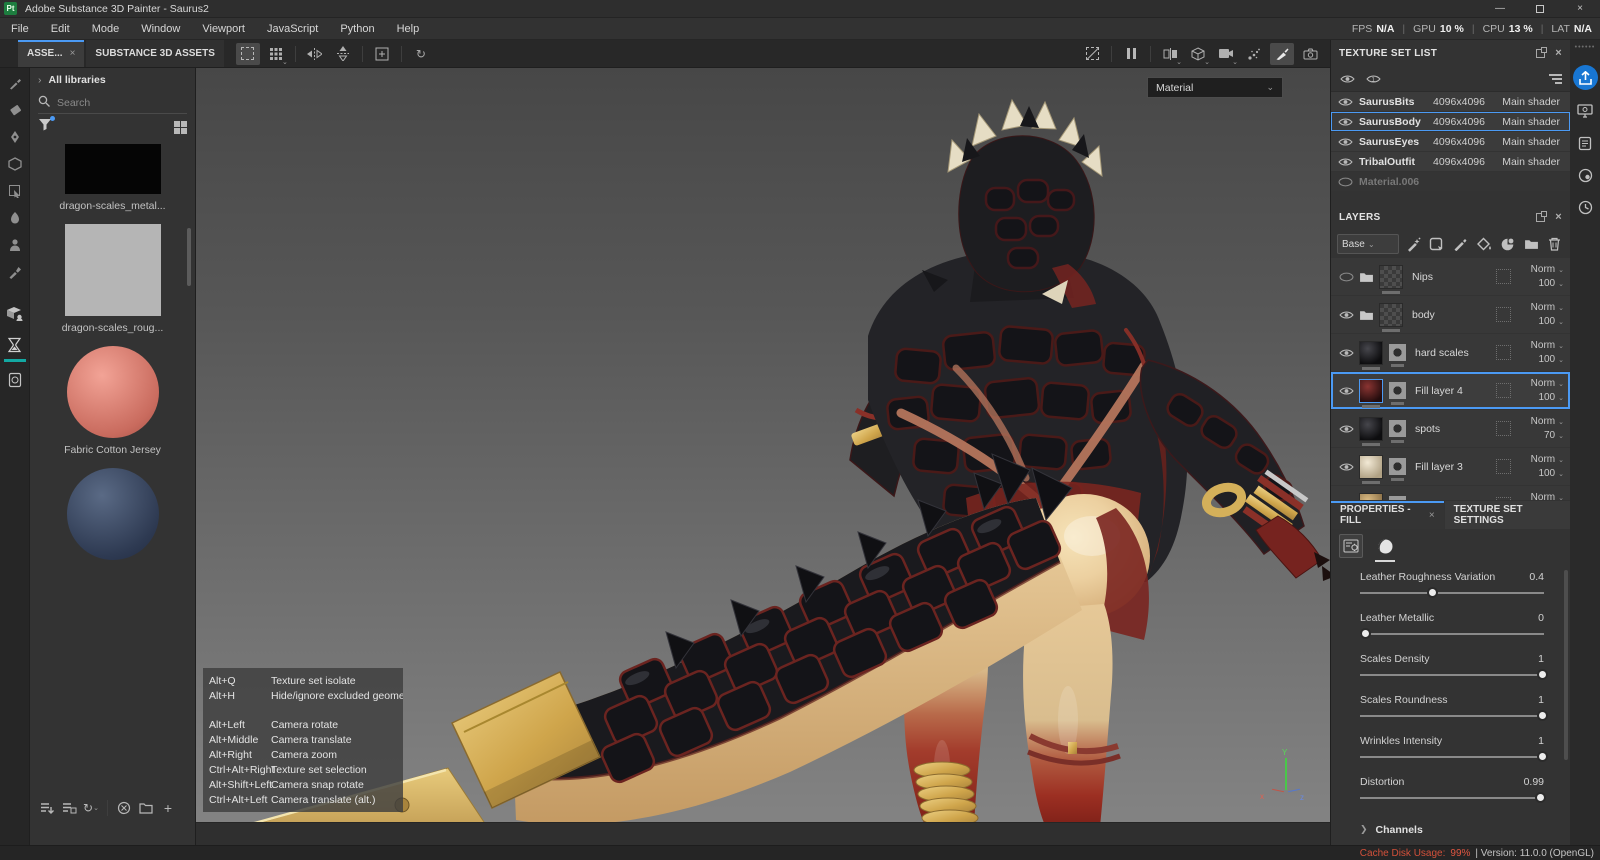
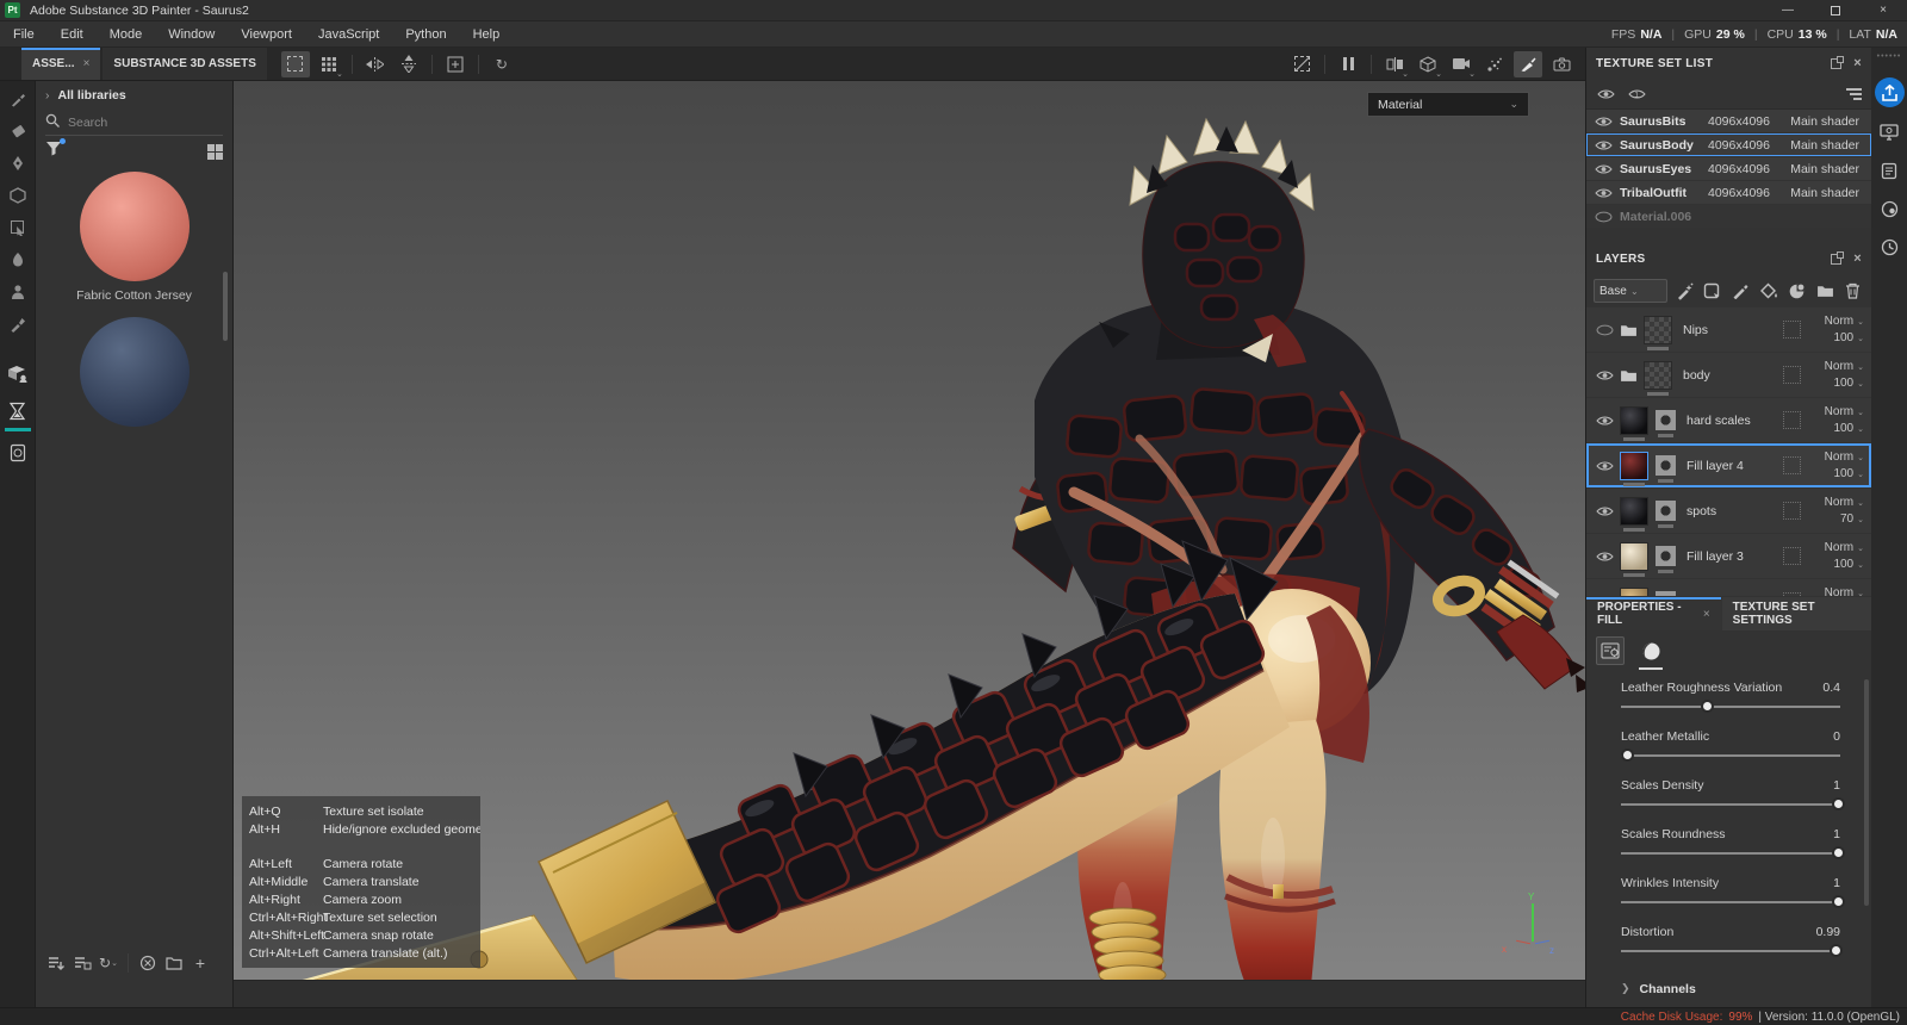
  Pt
  Adobe Substance 3D Painter - Saurus2
  —
  ×
  File
  Edit
  Mode
  Window
  Viewport
  JavaScript
  Python
  Help
  FPS
  N/A
  |
  GPU
- 10 %
+ 29 %
  |
  CPU
  13 %
  |
  LAT
  N/A
  ASSE...
  ×
  SUBSTANCE 3D ASSETS
  ↻
  ›
  All libraries
  Search
- dragon-scales_metal...
- dragon-scales_roug...
  Fabric Cotton Jersey
  ↻
  +
  Material
  ⌄
  Alt+Q
  Texture set isolate
  Alt+H
  Hide/ignore excluded geome
  Alt+Left
  Camera rotate
  Alt+Middle
  Camera translate
  Alt+Right
  Camera zoom
  Ctrl+Alt+Righ
  Texture set selection
  Alt+Shift+Left
  Camera snap rotate
  Ctrl+Alt+Left
  Camera translate (alt.)
  Y
  x
  z
  TEXTURE SET LIST
  ×
  SaurusBits
  4096x4096
  Main shader
  SaurusBody
  4096x4096
  Main shader
  SaurusEyes
  4096x4096
  Main shader
  TribalOutfit
  4096x4096
  Main shader
  Material.006
  LAYERS
  ×
  ⌄
  Nips
  Norm
  100
  body
  Norm
  100
  hard scales
  Norm
  100
  Fill layer 4
  Norm
  100
  spots
  Norm
  70
  Fill layer 3
  Norm
  100
  Norm
  PROPERTIES - FILL
  ×
  TEXTURE SET SETTINGS
  Leather Roughness Variation
  0.4
  Leather Metallic
  0
  Scales Density
  1
  Scales Roundness
  1
  Wrinkles Intensity
  1
  Distortion
  0.99
  ❯
  Channels
  Cache Disk Usage:
  99%
  | Version: 11.0.0 (OpenGL)
